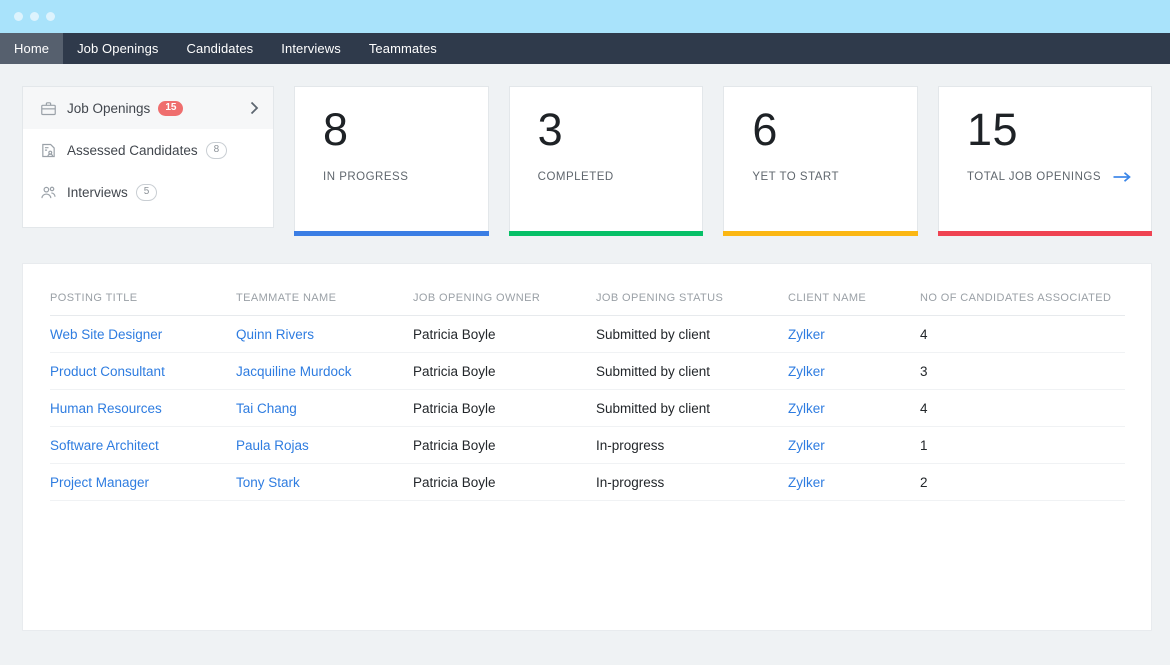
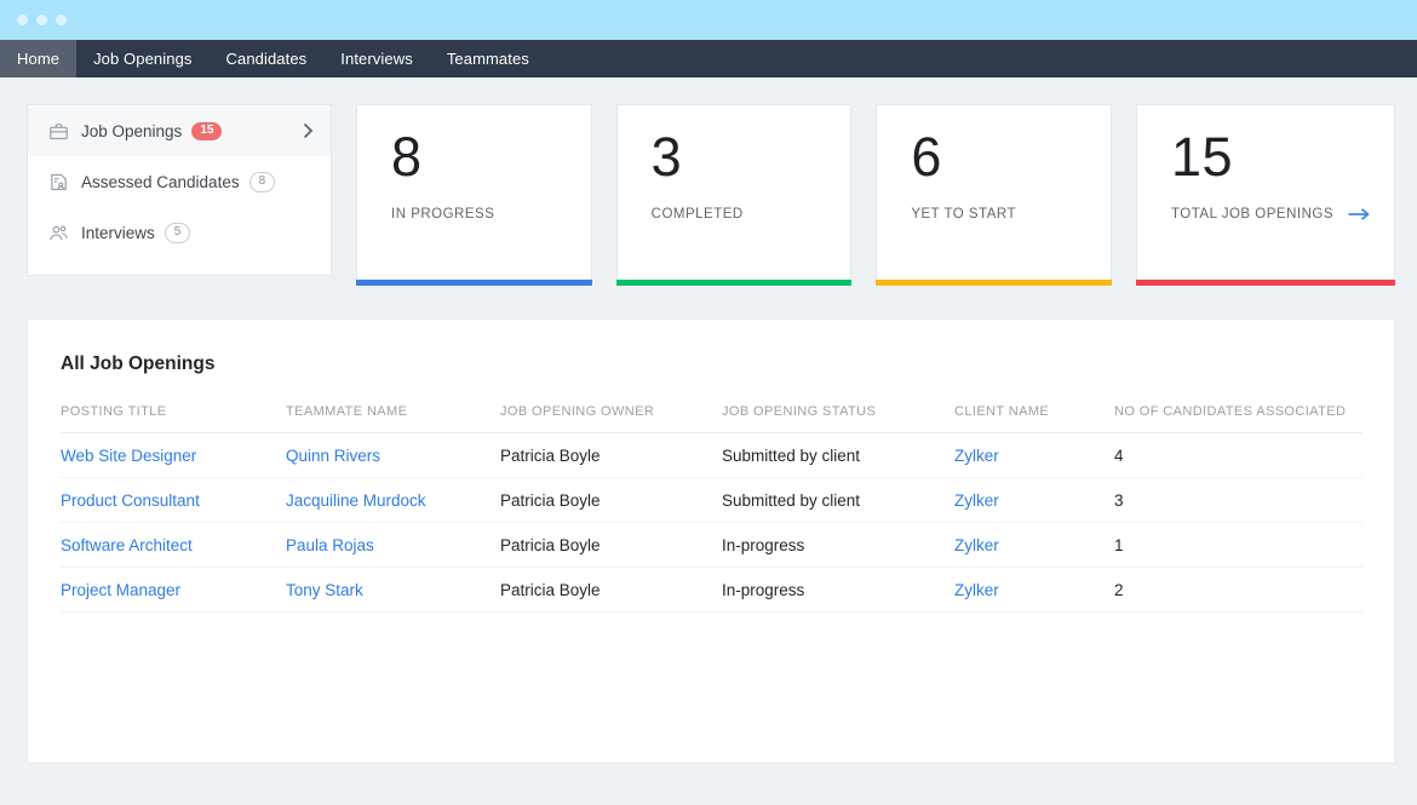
  Home
  Job Openings
  Candidates
  Interviews
  Teammates
  Job Openings
  15
  Assessed Candidates
  8
  Interviews
  5
  8
  IN PROGRESS
  3
  COMPLETED
  6
  YET TO START
  15
  TOTAL JOB OPENINGS
+ All Job Openings
  POSTING TITLE	TEAMMATE NAME	JOB OPENING OWNER	JOB OPENING STATUS	CLIENT NAME	NO OF CANDIDATES ASSOCIATED
  Web Site Designer	Quinn Rivers	Patricia Boyle	Submitted by client	Zylker	4
  Product Consultant	Jacquiline Murdock	Patricia Boyle	Submitted by client	Zylker	3
- Human Resources	Tai Chang	Patricia Boyle	Submitted by client	Zylker	4
  Software Architect	Paula Rojas	Patricia Boyle	In-progress	Zylker	1
  Project Manager	Tony Stark	Patricia Boyle	In-progress	Zylker	2
